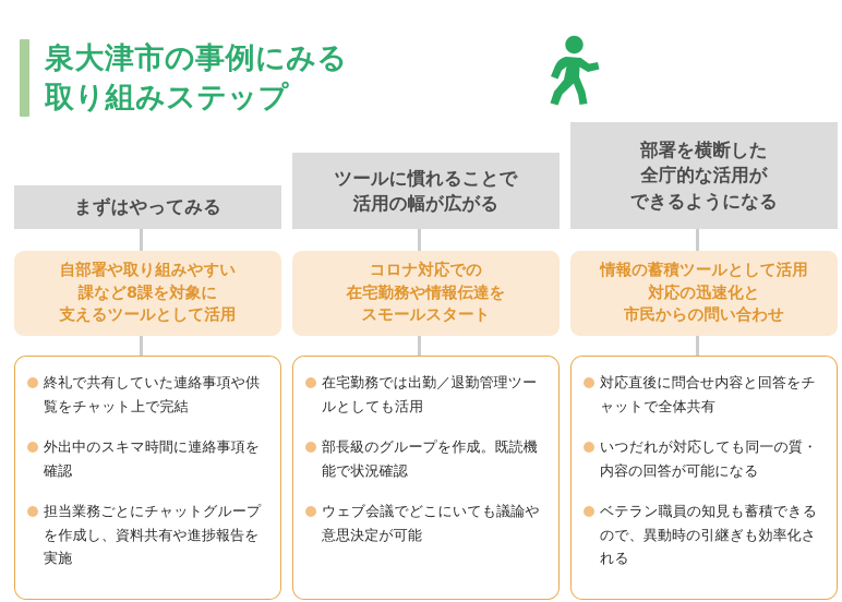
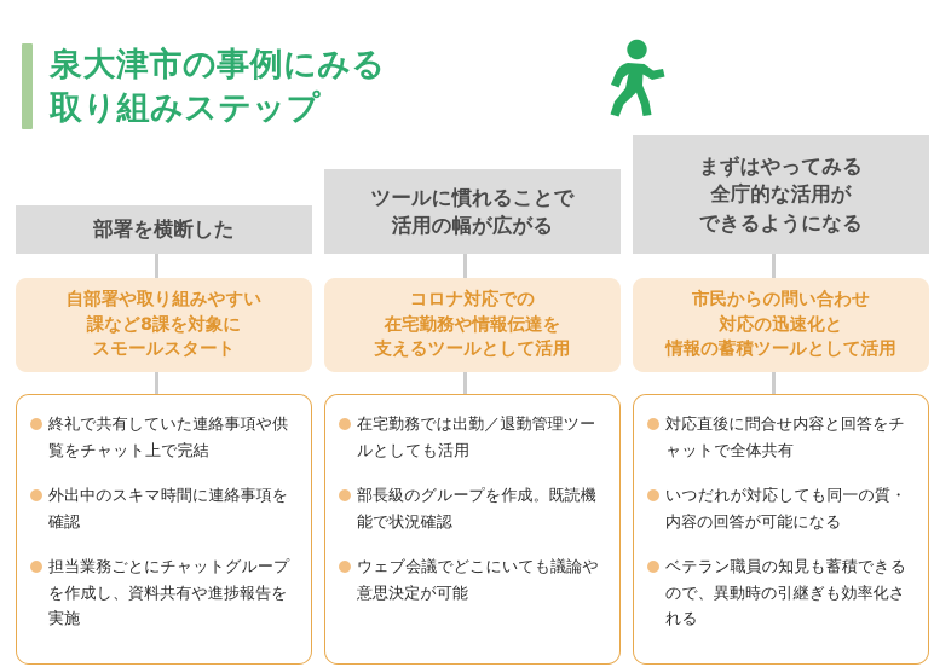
  泉大津市の事例にみる
  取り組みステップ
- まずはやってみる
+ 部署を横断した
  自部署や取り組みやすい
  課など8課を対象に
- 支えるツールとして活用
+ スモールスタート
  終礼で共有していた連絡事項や供覧をチャット上で完結
  外出中のスキマ時間に連絡事項を確認
  担当業務ごとにチャットグループを作成し、資料共有や進捗報告を実施
  ツールに慣れることで
  活用の幅が広がる
  コロナ対応での
  在宅勤務や情報伝達を
- スモールスタート
+ 支えるツールとして活用
  在宅勤務では出勤／退勤管理ツールとしても活用
  部長級のグループを作成。既読機能で状況確認
  ウェブ会議でどこにいても議論や意思決定が可能
- 部署を横断した
+ まずはやってみる
  全庁的な活用が
  できるようになる
- 情報の蓄積ツールとして活用
+ 市民からの問い合わせ
  対応の迅速化と
- 市民からの問い合わせ
+ 情報の蓄積ツールとして活用
  対応直後に問合せ内容と回答をチャットで全体共有
  いつだれが対応しても同一の質・内容の回答が可能になる
  ベテラン職員の知見も蓄積できるので、異動時の引継ぎも効率化される
